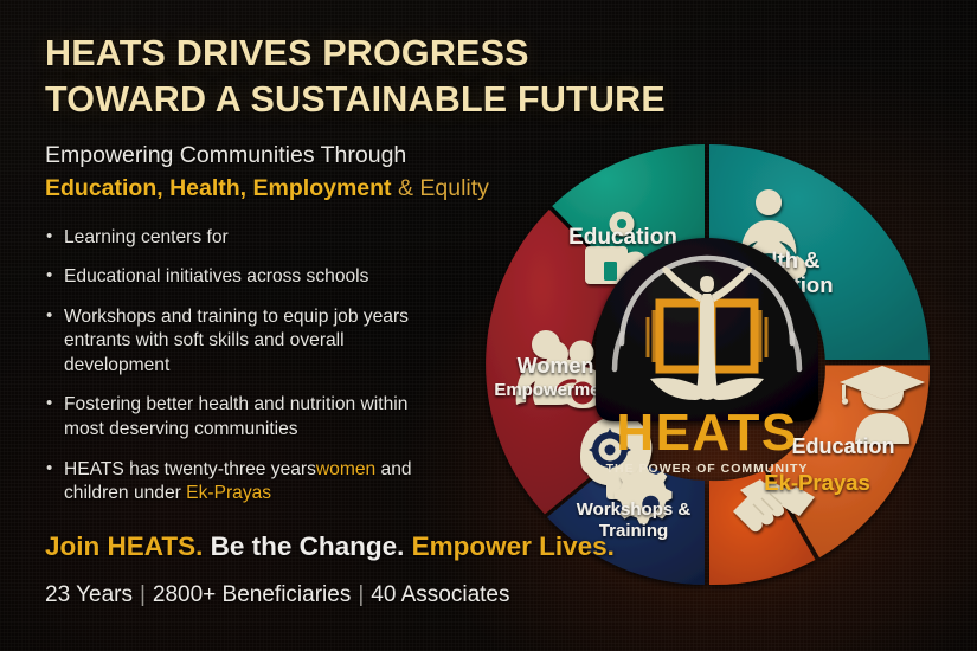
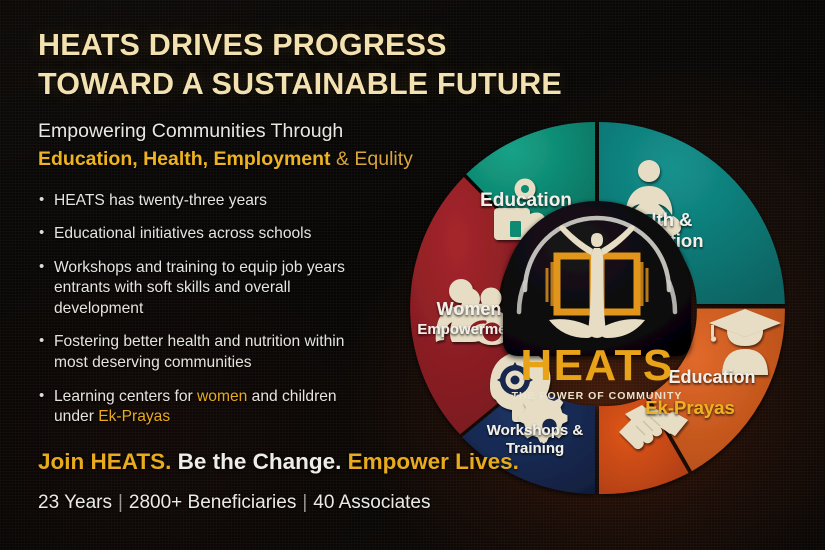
  HEATS DRIVES PROGRESS
  TOWARD A SUSTAINABLE FUTURE
  Empowering Communities Through
  Education, Health, Employment & Equlity
- Learning centers for
+ HEATS has twenty-three years
  Educational initiatives across schools
  Workshops and training to equip job years entrants with soft skills and overall development
  Fostering better health and nutrition within most deserving communities
- HEATS has twenty-three yearswomen and children under Ek-Prayas
+ Learning centers for women and children under Ek-Prayas
  Join HEATS. Be the Change. Empower Lives.
  23 Years | 2800+ Beneficiaries | 40 Associates
  Education
  Education
  Ek-Prayas
  Workshops &
  Training
  Women
  Empowerme
  HEATS
  THE POWER OF COMMUNITY
